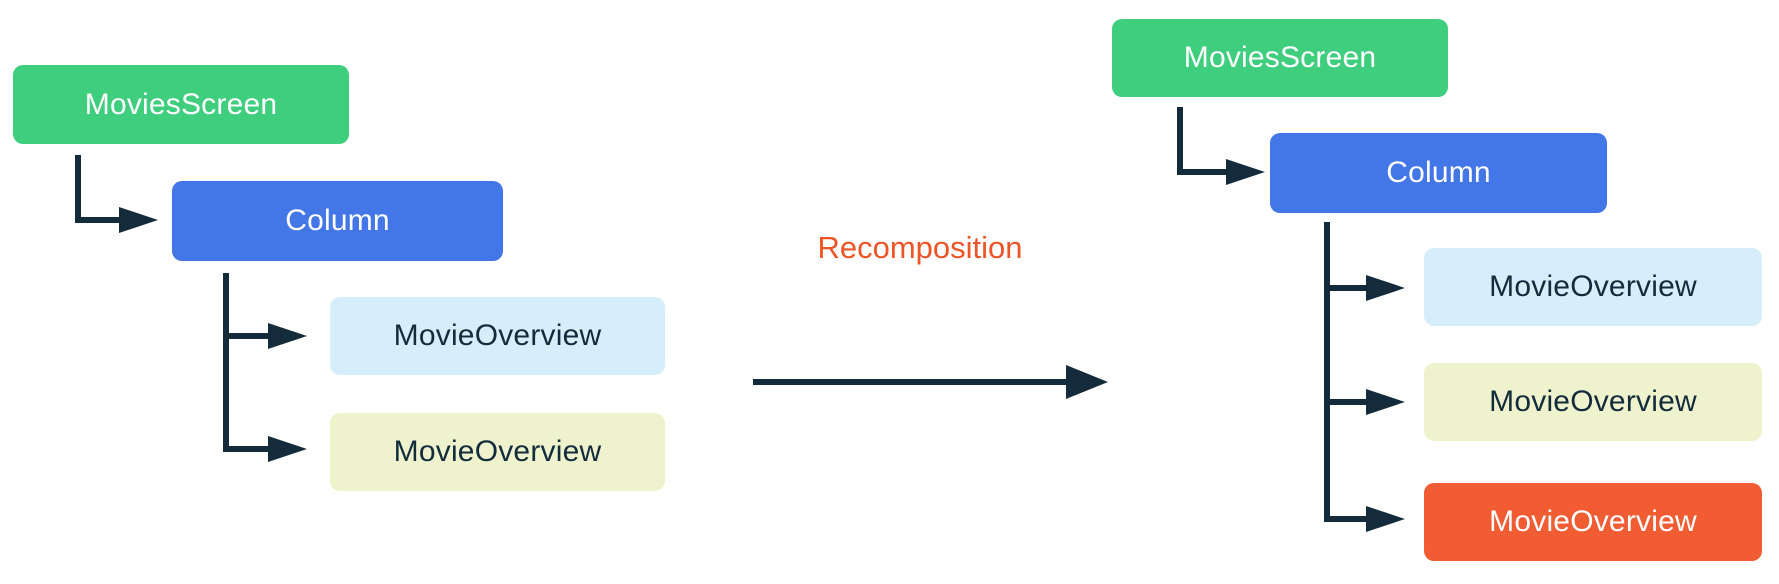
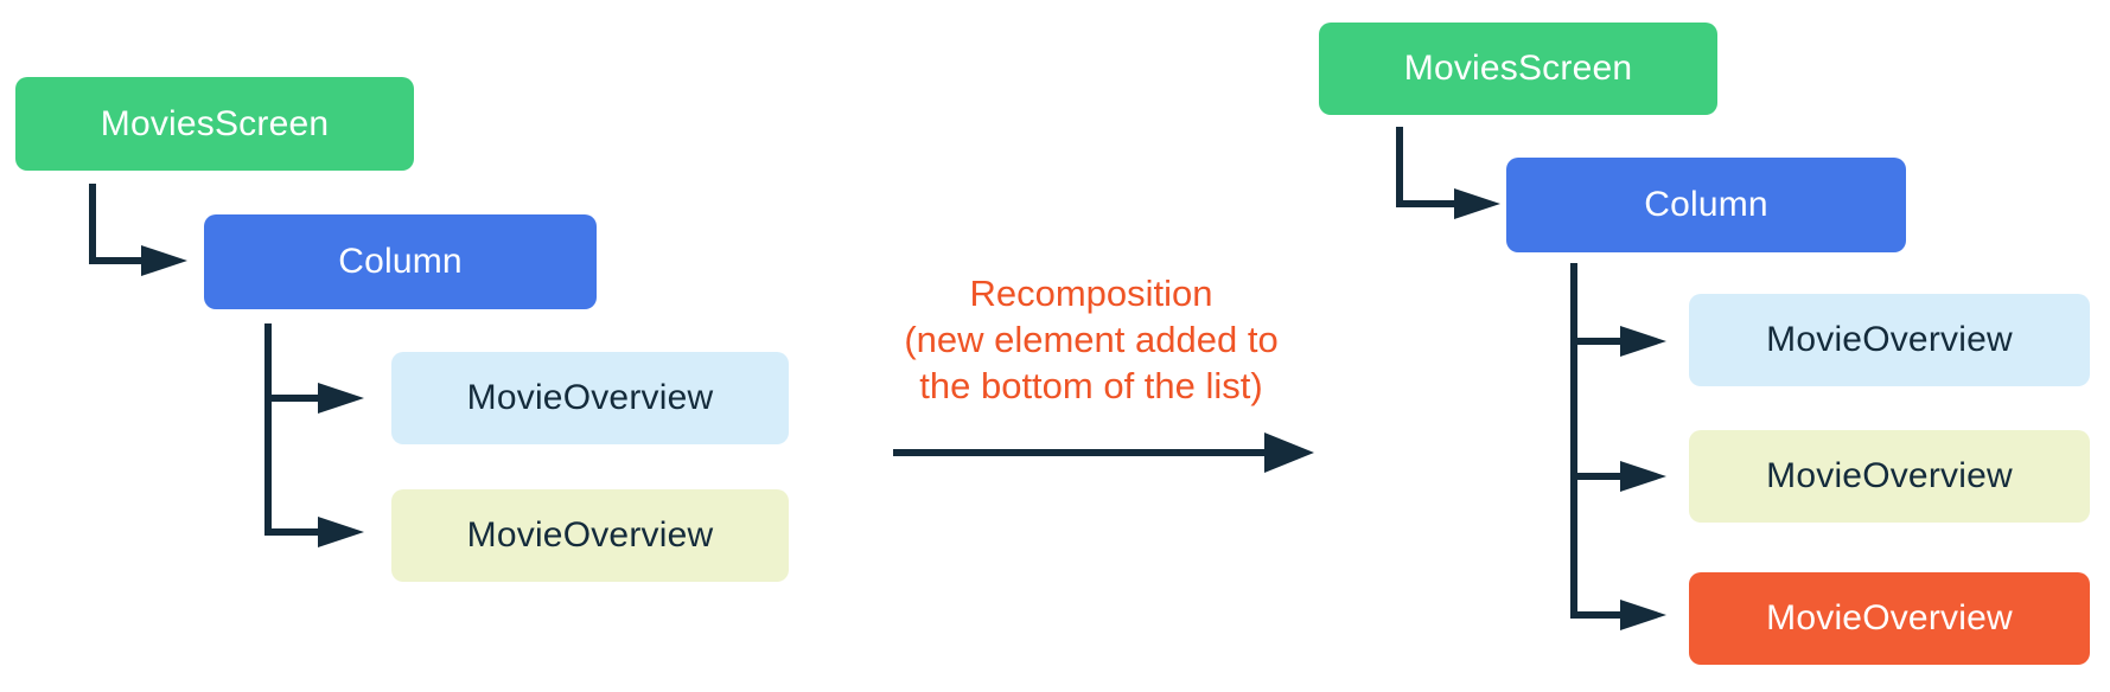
  MoviesScreen
  Column
  MovieOverview
  MovieOverview
  Recomposition
+ (new element added to
+ the bottom of the list)
  MoviesScreen
  Column
  MovieOverview
  MovieOverview
  MovieOverview
